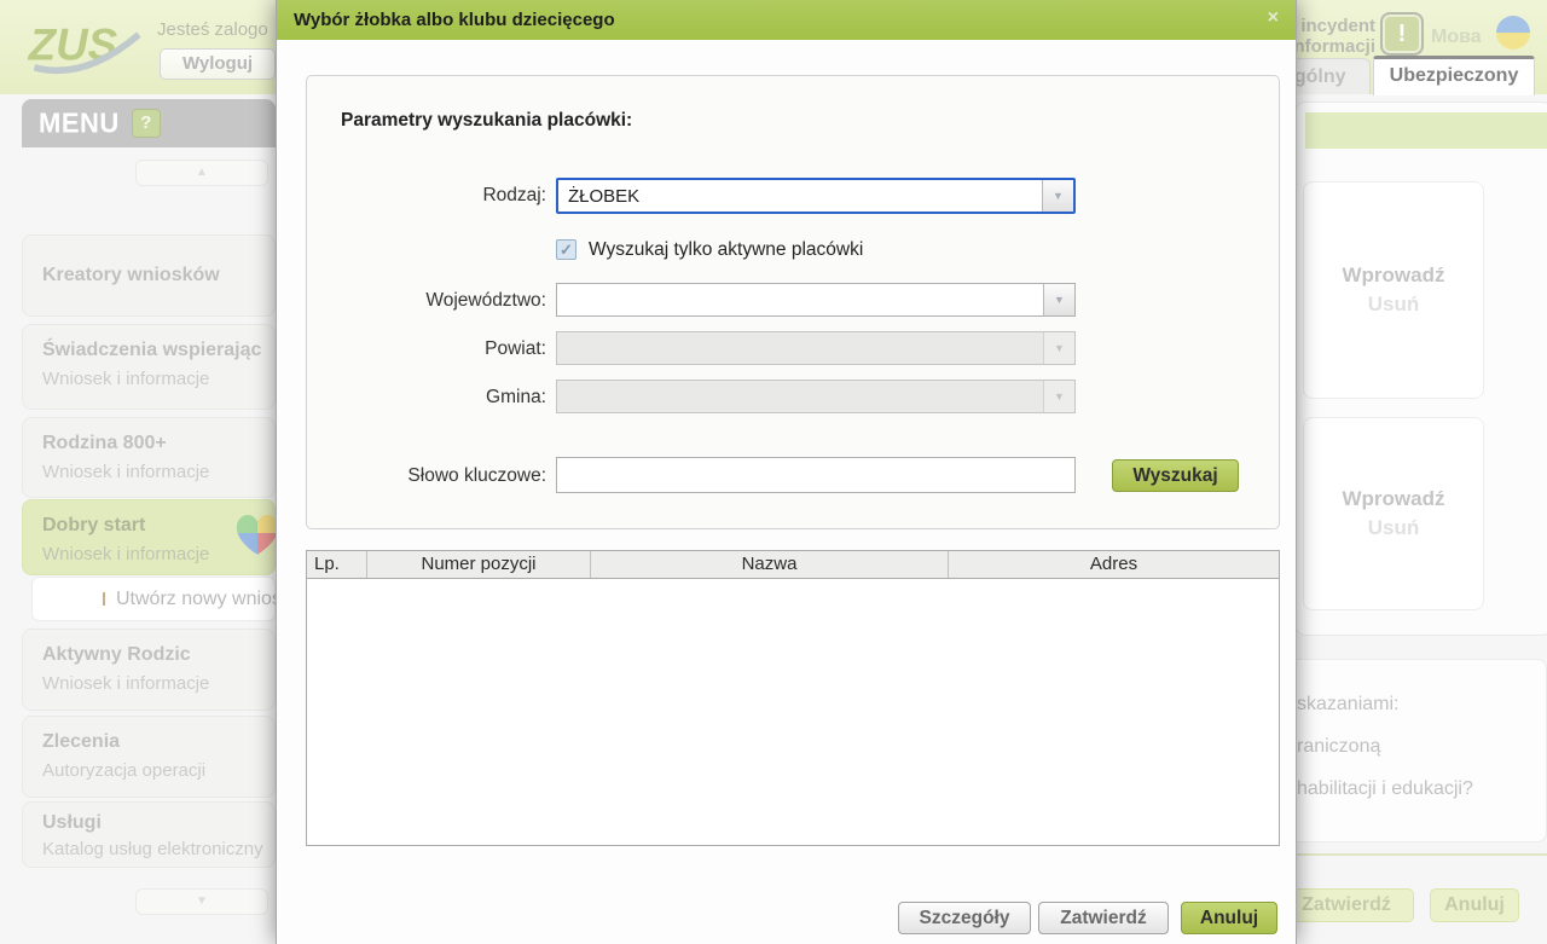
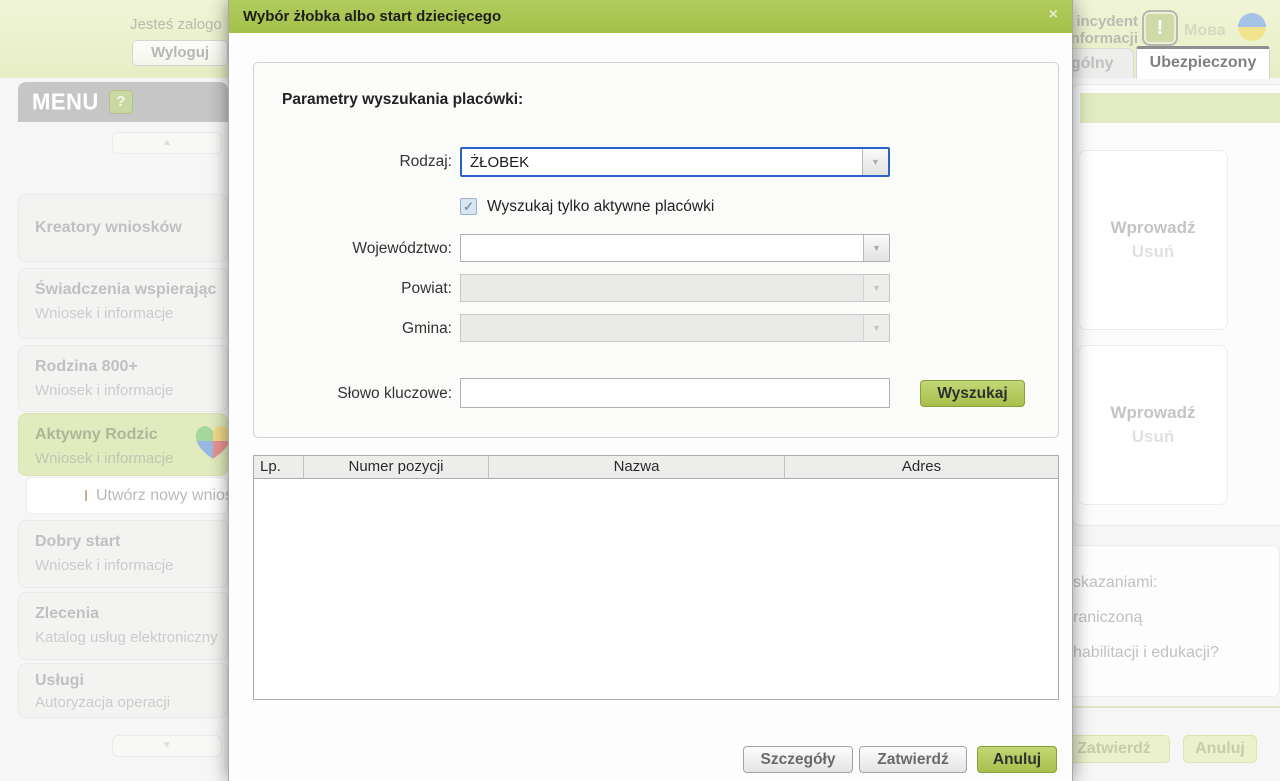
- ZUS
  Jesteś zalogo
  Wyloguj
  incydent
  nformacji
  !
  Мова
  gólny
  Ubezpieczony
  MENU
  ?
  ▲
  Kreatory wniosków
  Świadczenia wspierając
  Wniosek i informacje
  Rodzina 800+
  Wniosek i informacje
- Dobry start
+ Aktywny Rodzic
  Wniosek i informacje
  Utwórz nowy wnio
- Aktywny Rodzic
+ Dobry start
  Wniosek i informacje
  Zlecenia
- Autoryzacja operacji
+ Katalog usług elektroniczny
  Usługi
- Katalog usług elektroniczny
+ Autoryzacja operacji
  ▼
  Wprowadź
  Usuń
  Wprowadź
  Usuń
  skazaniami:
  raniczoną
  habilitacji i edukacji?
  Zatwierdź
  Anuluj
- Wybór żłobka albo klubu dziecięcego
+ Wybór żłobka albo start dziecięcego
  ×
  Parametry wyszukania placówki:
  Rodzaj:
  ŻŁOBEK
  ▼
  ✓
  Wyszukaj tylko aktywne placówki
  Województwo:
  ▼
  Powiat:
  ▼
  Gmina:
  ▼
  Słowo kluczowe:
  Wyszukaj
  Lp.
  Numer pozycji
  Nazwa
  Adres
  Szczegóły
  Zatwierdź
  Anuluj
